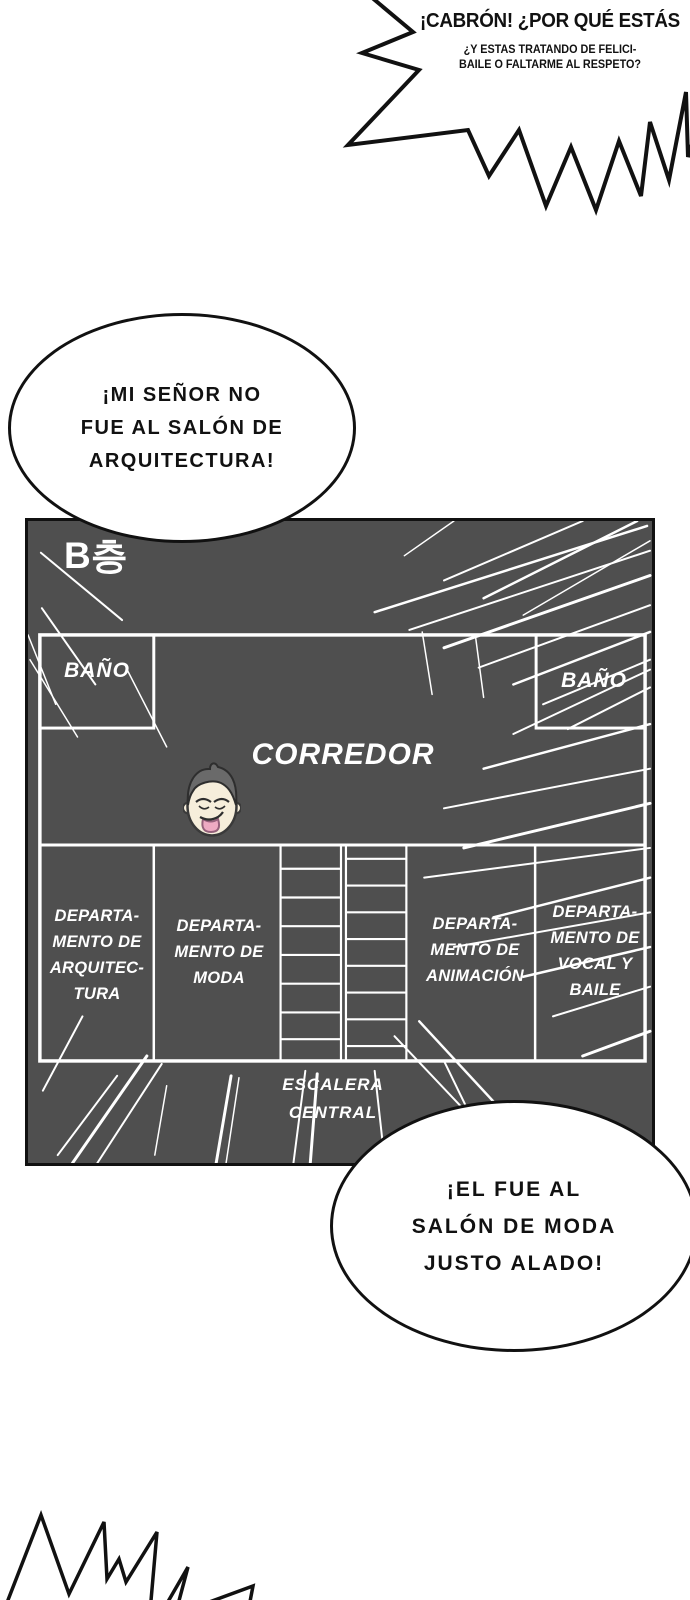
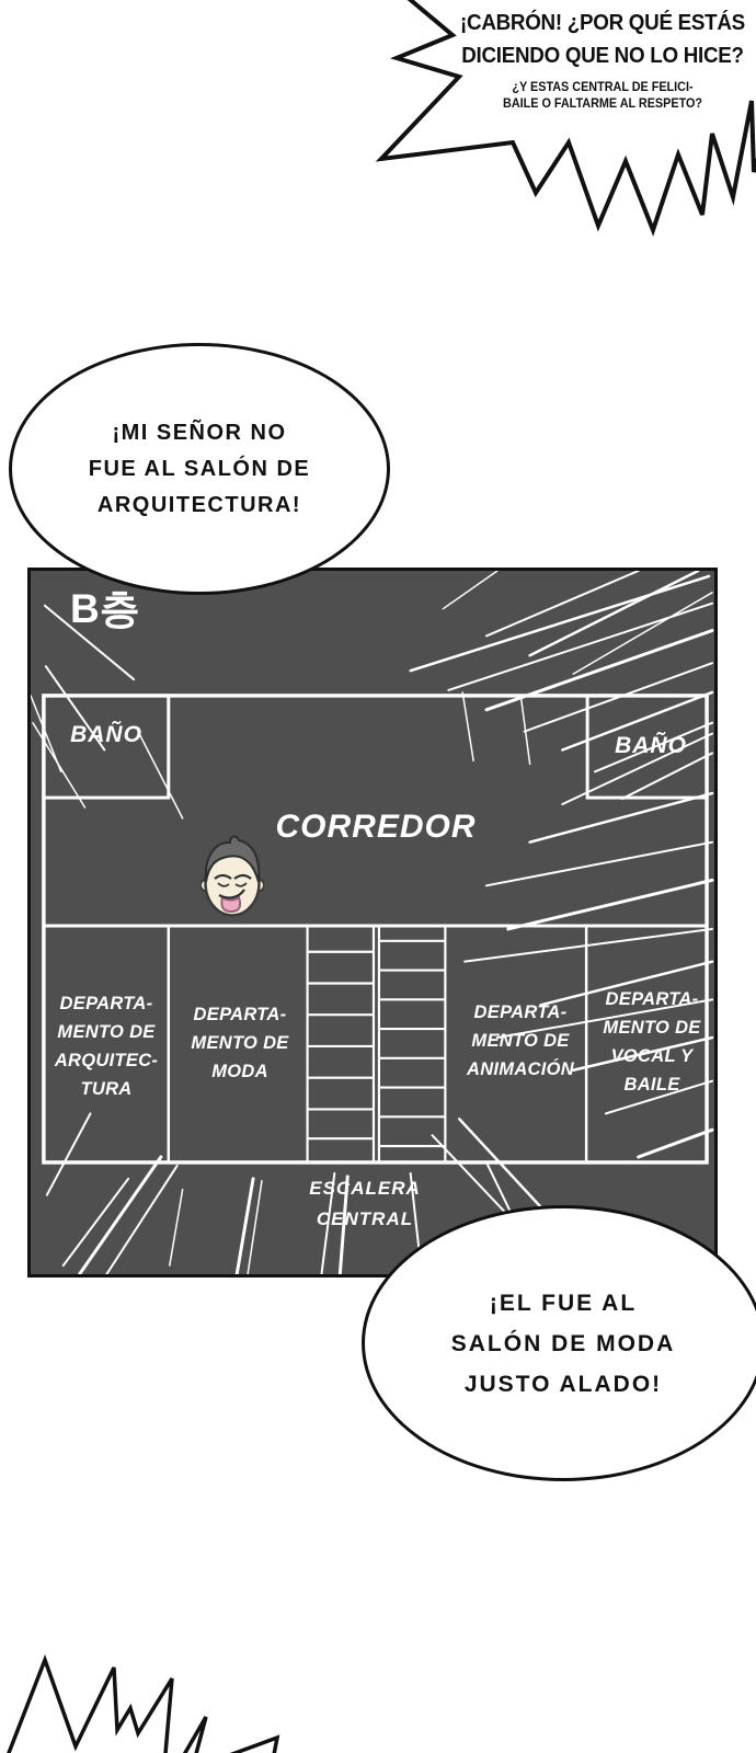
  ¡CABRÓN! ¿POR QUÉ ESTÁS
+ DICIENDO QUE NO LO HICE?
- ¿Y ESTAS TRATANDO DE FELICI-
+ ¿Y ESTAS CENTRAL DE FELICI-
  BAILE O FALTARME AL RESPETO?
  ¡MI SEÑOR NO
  FUE AL SALÓN DE
  ARQUITECTURA!
  B층
  BAÑO
  BAO
  CORREDOR
  DEPARTA-
  MENTO DE
  ARQUITEC-
  TURA
  DEPARTA-
  MENTO DE
  MODA
  DEPARTA-
  MENTO DE
  ANIMACIÓN
  DEPARTA-
  MENTO DE
  VCAL Y
  BAILE
  ESCALER
  CENTRAL
  ¡EL FUE AL
  SALÓN DE MODA
  JUSTO ALADO!
